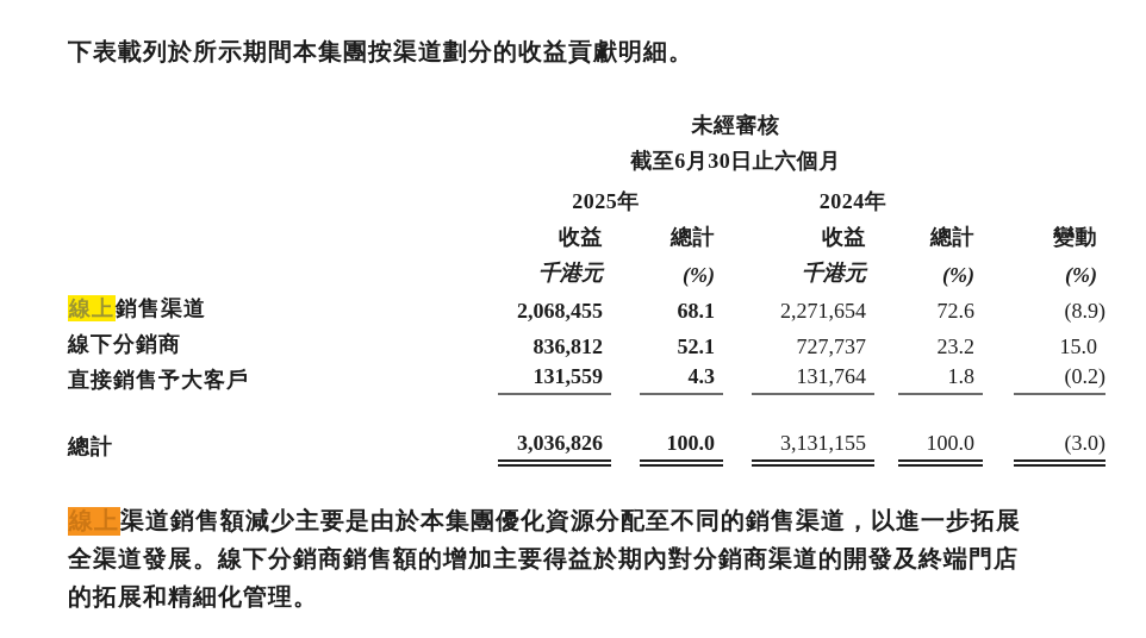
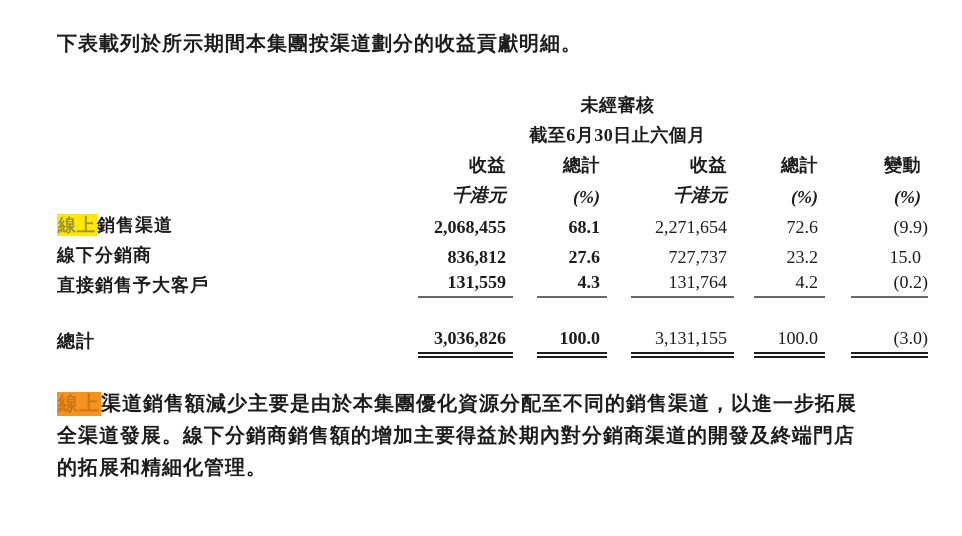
  下表載列於所示期間本集團按渠道劃分的收益貢獻明細。
  	未經審核
  	截至6月30日止六個月
- 	2025年	2024年
  	收益	總計	收益	總計	變動
  	千港元	(%)	千港元	(%)	(%)
- 線上銷售渠道	2,068,455	68.1	2,271,654	72.6	(8.9)
+ 線上銷售渠道	2,068,455	68.1	2,271,654	72.6	(9.9)
- 線下分銷商	836,812	52.1	727,737	23.2	15.0
+ 線下分銷商	836,812	27.6	727,737	23.2	15.0
- 直接銷售予大客戶	131,559	4.3	131,764	1.8	(0.2)
+ 直接銷售予大客戶	131,559	4.3	131,764	4.2	(0.2)
  總計	3,036,826	100.0	3,131,155	100.0	(3.0)
  線上渠道銷售額減少主要是由於本集團優化資源分配至不同的銷售渠道，以進一步拓展
  全渠道發展。線下分銷商銷售額的增加主要得益於期內對分銷商渠道的開發及終端門店
  的拓展和精細化管理。
